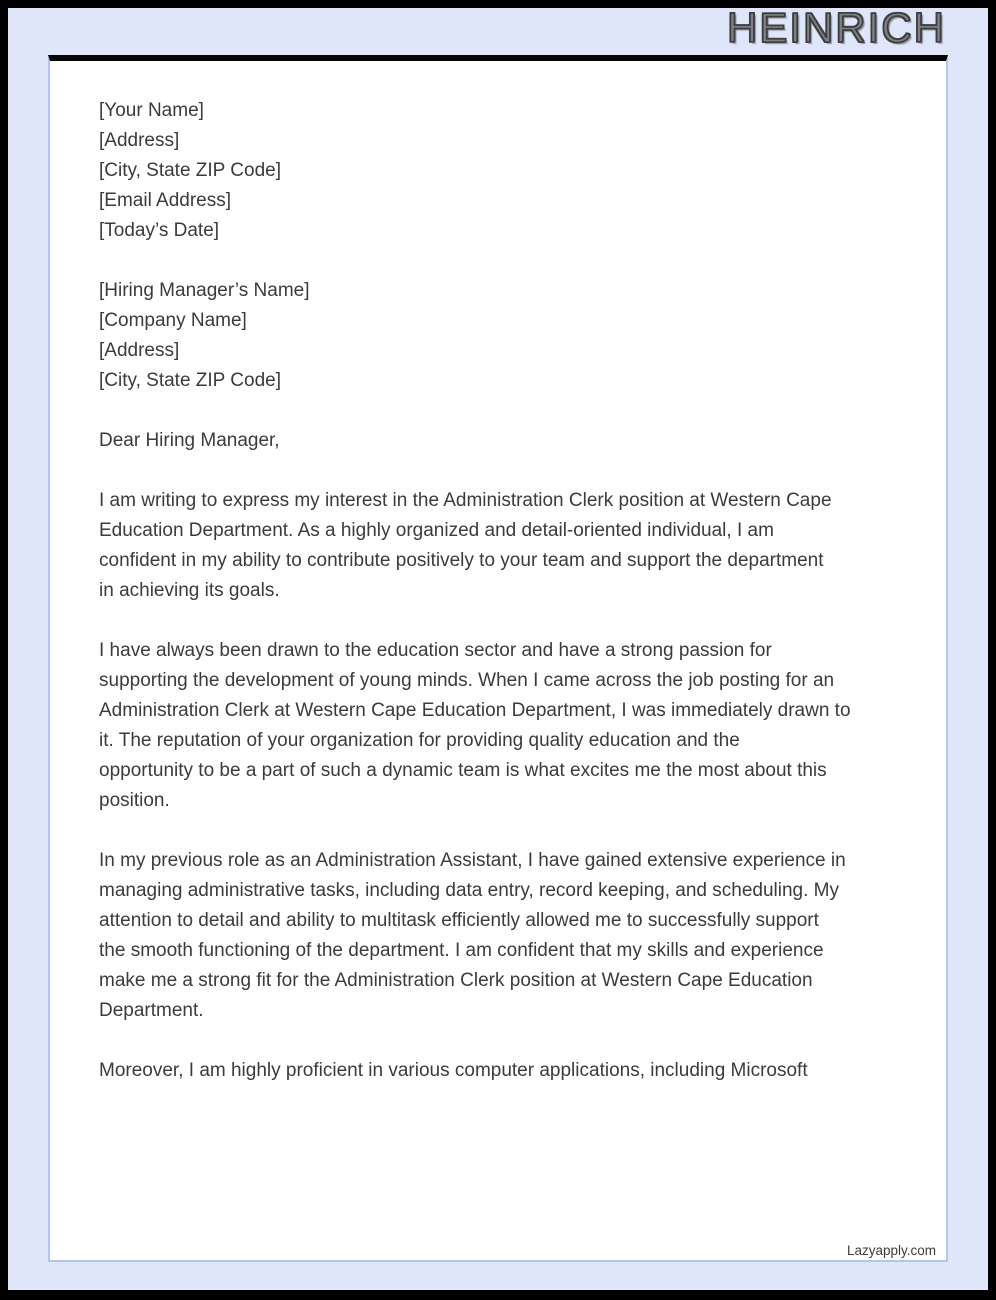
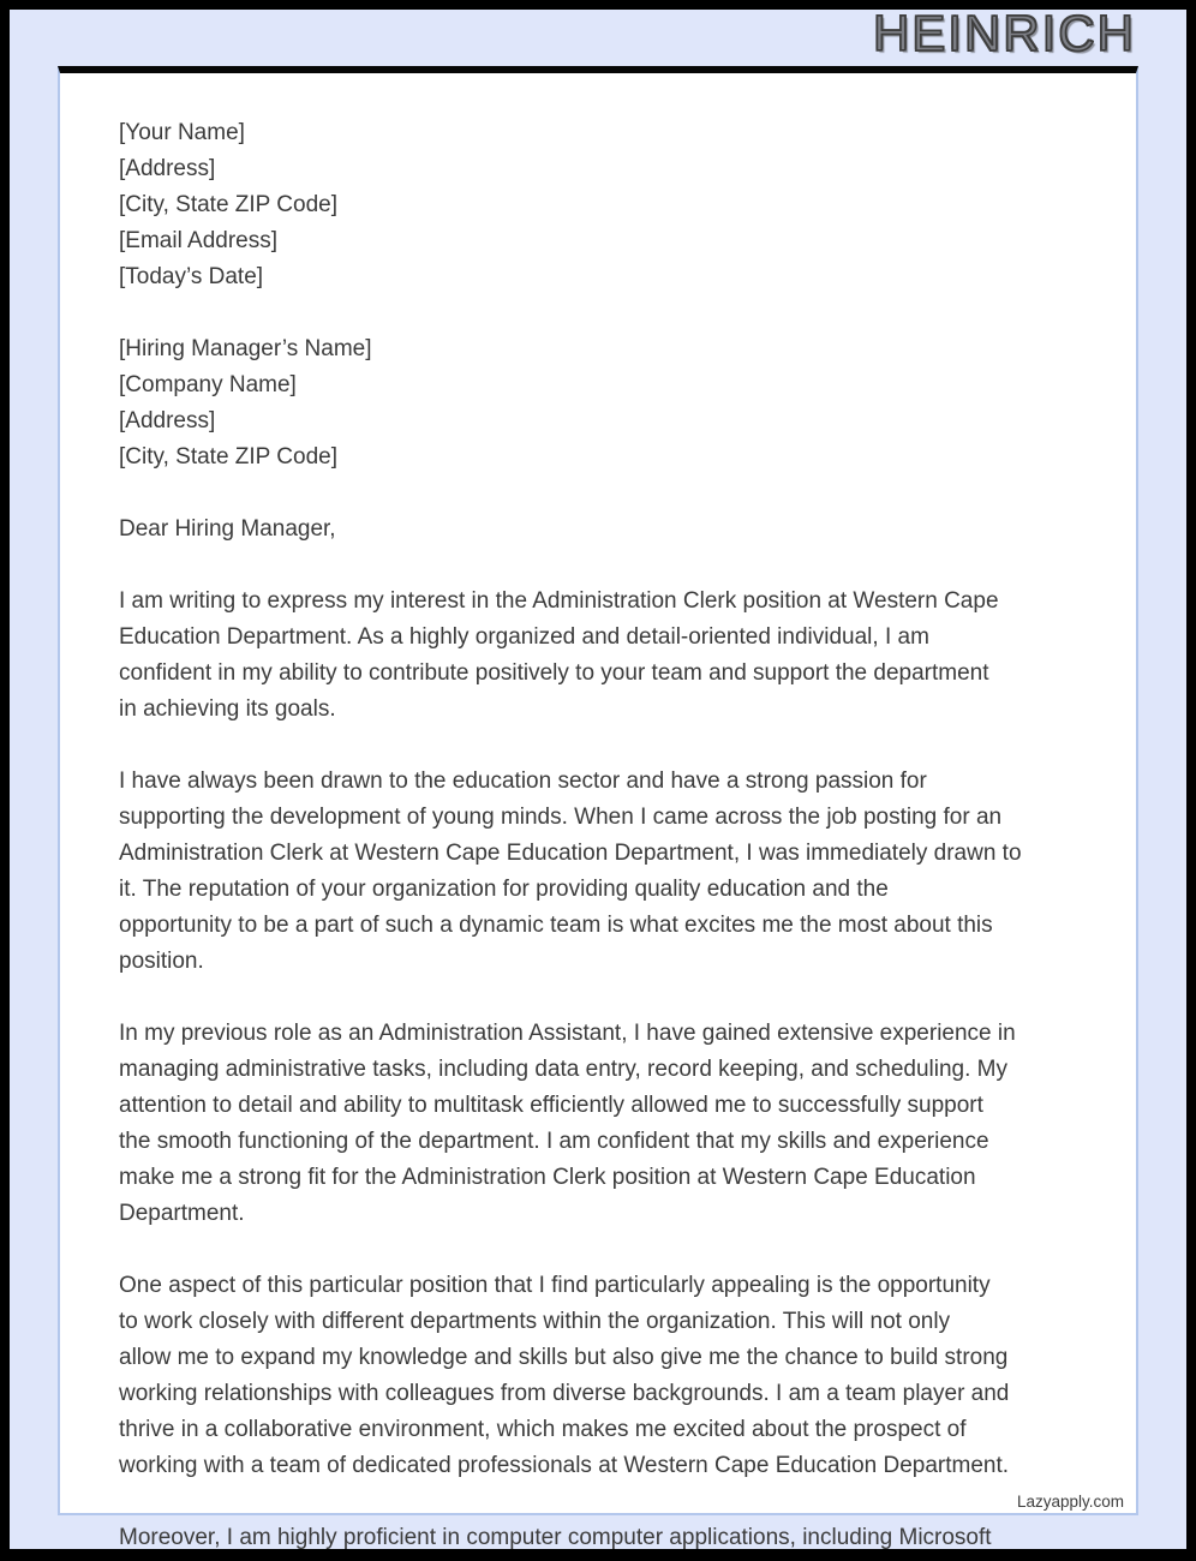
  HEINRICH
  [Your Name]
  [Address]
  [City, State ZIP Code]
  [Email Address]
  [Today’s Date]
  [Hiring Manager’s Name]
  [Company Name]
  [Address]
  [City, State ZIP Code]
  Dear Hiring Manager,
  I am writing to express my interest in the Administration Clerk position at Western Cape
  Education Department. As a highly organized and detail-oriented individual, I am
  confident in my ability to contribute positively to your team and support the department
  in achieving its goals.
  I have always been drawn to the education sector and have a strong passion for
  supporting the development of young minds. When I came across the job posting for an
  Administration Clerk at Western Cape Education Department, I was immediately drawn to
  it. The reputation of your organization for providing quality education and the
  opportunity to be a part of such a dynamic team is what excites me the most about this
  position.
  In my previous role as an Administration Assistant, I have gained extensive experience in
  managing administrative tasks, including data entry, record keeping, and scheduling. My
  attention to detail and ability to multitask efficiently allowed me to successfully support
  the smooth functioning of the department. I am confident that my skills and experience
  make me a strong fit for the Administration Clerk position at Western Cape Education
  Department.
+ One aspect of this particular position that I find particularly appealing is the opportunity
+ to work closely with different departments within the organization. This will not only
+ allow me to expand my knowledge and skills but also give me the chance to build strong
+ working relationships with colleagues from diverse backgrounds. I am a team player and
+ thrive in a collaborative environment, which makes me excited about the prospect of
+ working with a team of dedicated professionals at Western Cape Education Department.
- Moreover, I am highly proficient in various computer applications, including Microsoft
+ Moreover, I am highly proficient in computer computer applications, including Microsoft
  Lazyapply.com
